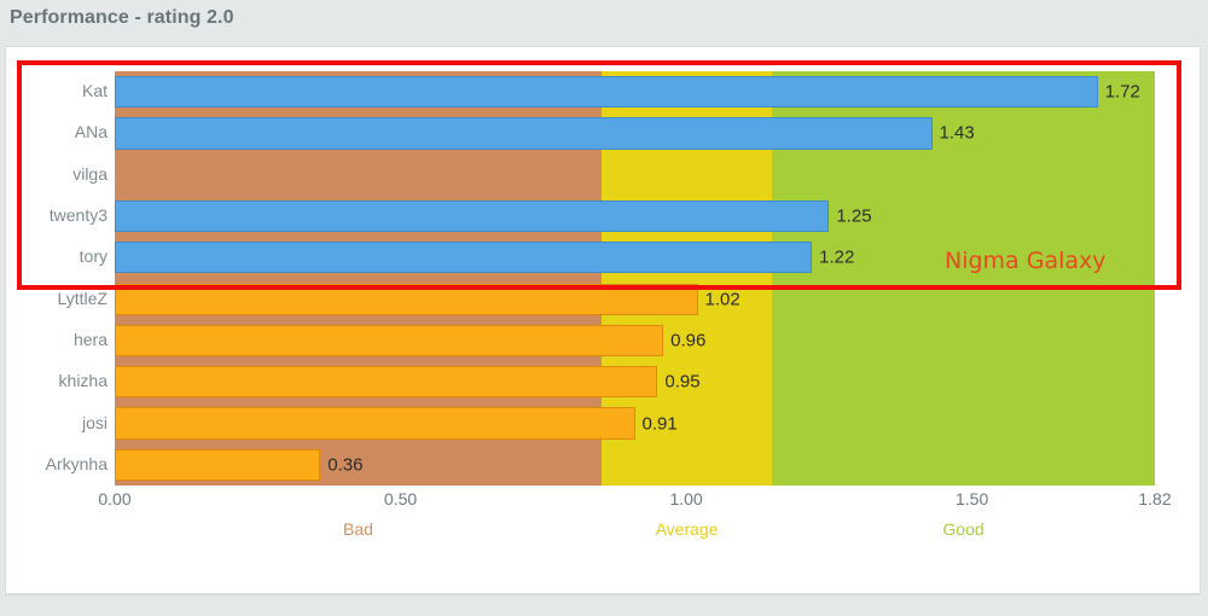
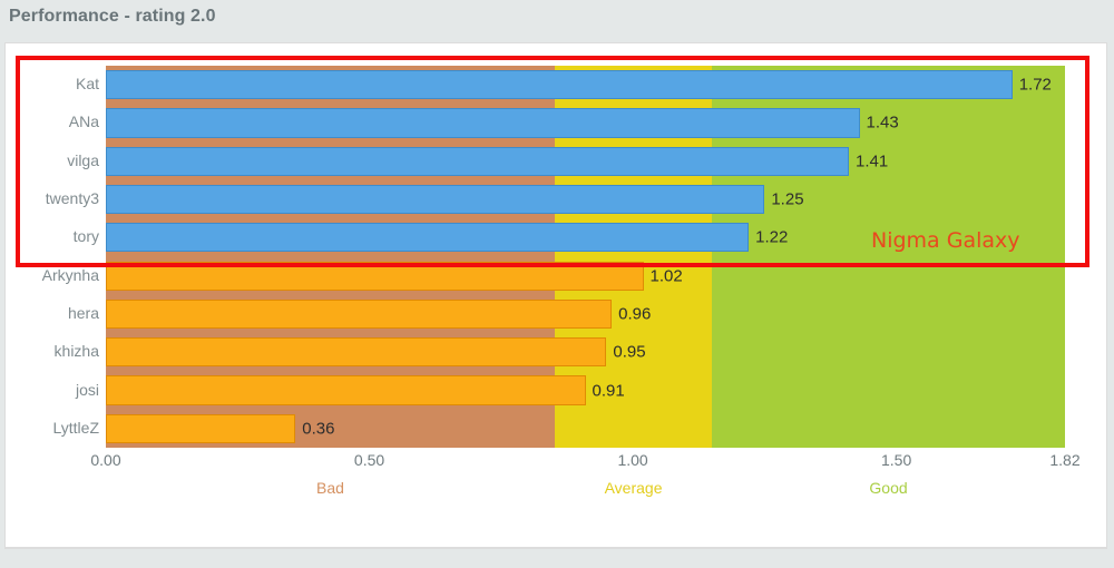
  Performance - rating 2.0
  Kat
  ANa
  vilga
  twenty3
  tory
- LyttleZ
+ Arkynha
  hera
  khizha
  josi
- Arkynha
+ LyttleZ
  1.72
  1.43
+ 1.41
  1.25
  1.22
  1.02
  0.96
  0.95
  0.91
  0.36
  0.00
  0.50
  1.00
  1.50
  1.82
  Bad
  Average
  Good
  Nigma Galaxy
